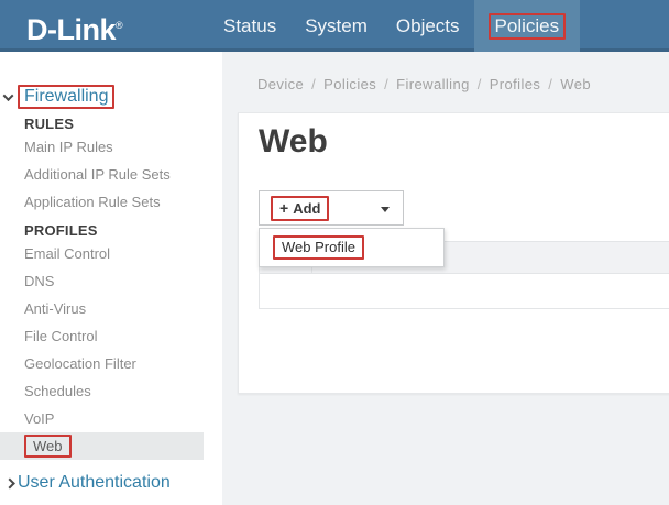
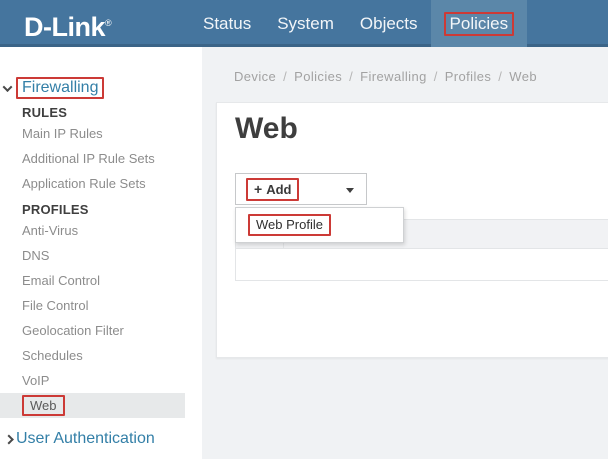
  D-Link®
  Status
  System
  Objects
  Policies
  Firewalling
  RULES
  Main IP Rules
  Additional IP Rule Sets
  Application Rule Sets
  PROFILES
- Email Control
+ Anti-Virus
  DNS
- Anti-Virus
+ Email Control
  File Control
  Geolocation Filter
  Schedules
  VoIP
  Web
  User Authentication
  Device / Policies / Firewalling / Profiles / Web
  Web
  + Add
  Web Profile
